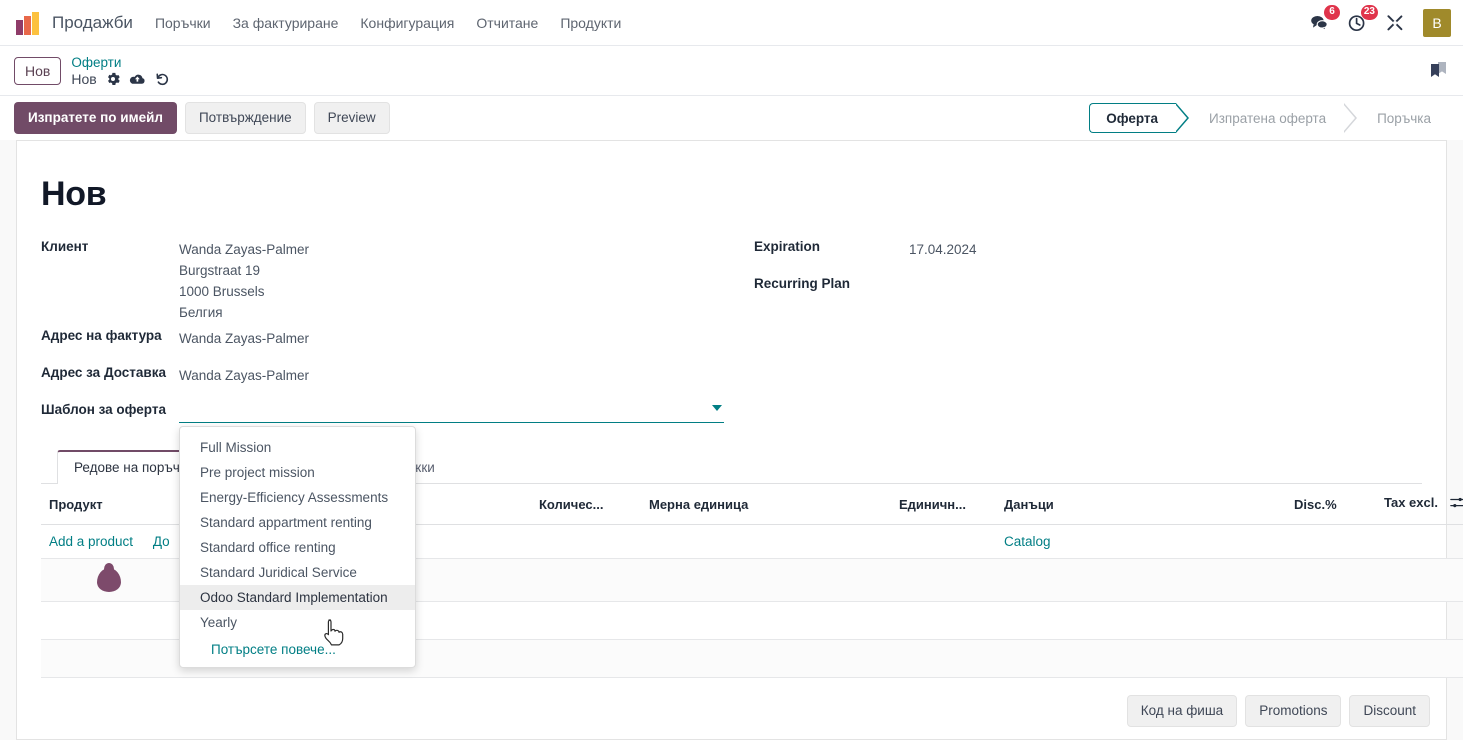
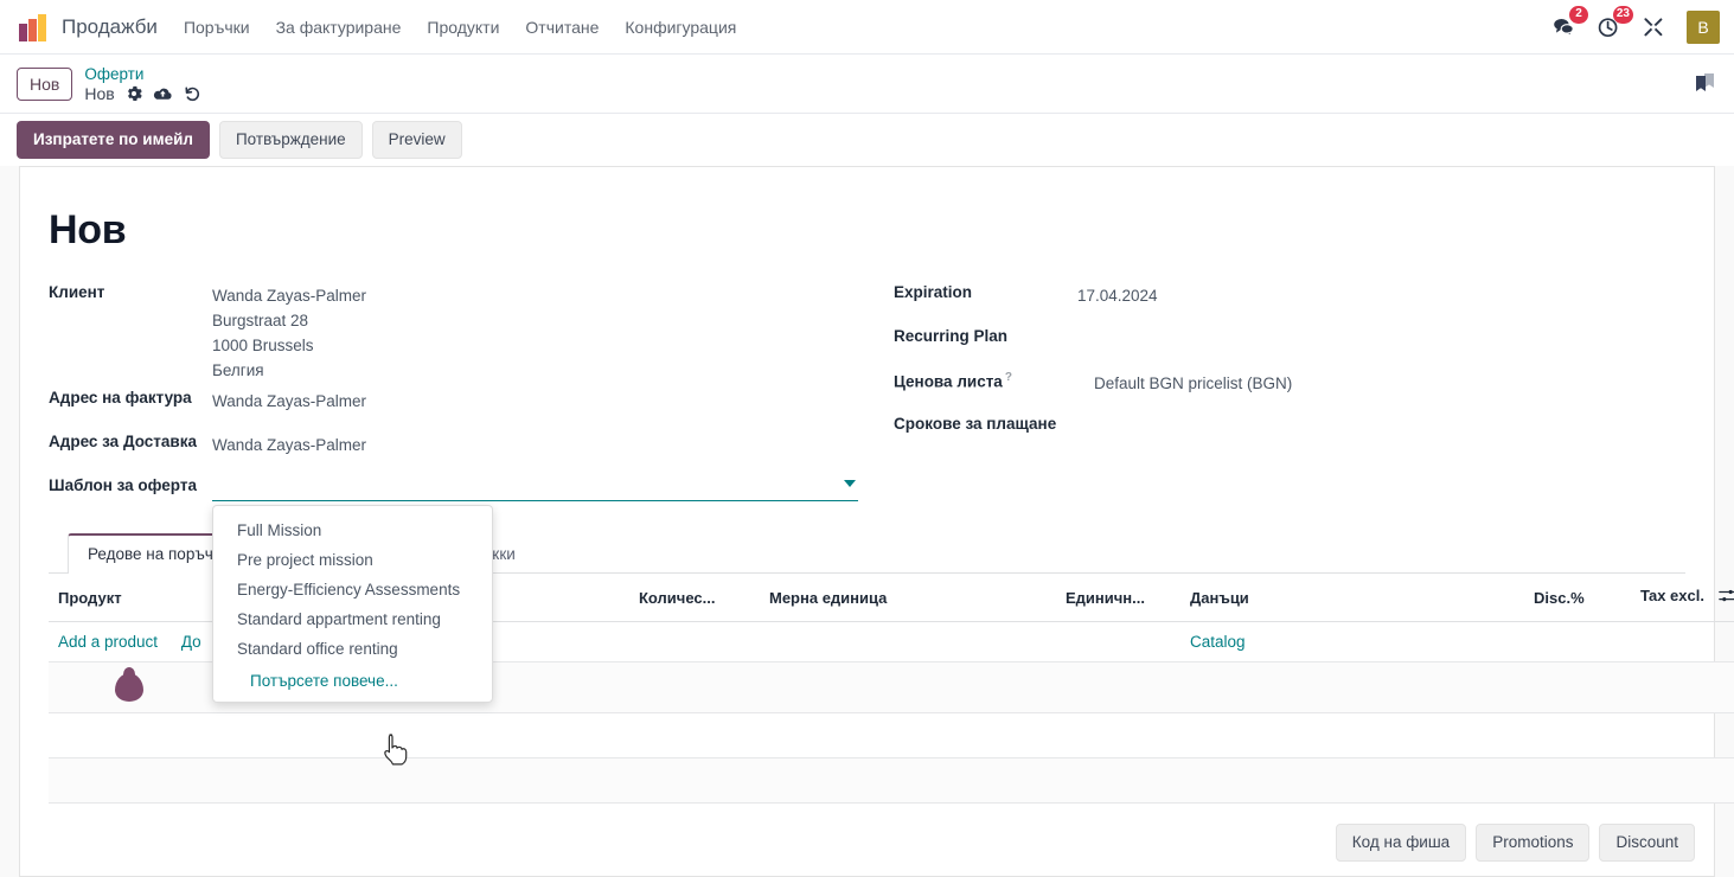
  Продажби
  Поръчки
  За фактуриране
- Конфигурация
+ Продукти
  Отчитане
- Продукти
+ Конфигурация
- 6
+ 2
  23
  B
  Нов
  Оферти
  Нов
  Изпратете по имейл
  Потвърждение
  Preview
- Оферта
- Изпратена оферта
- Поръчка
  Нов
  Клиент
  Wanda Zayas-Palmer
- Burgstraat 19
+ Burgstraat 28
  1000 Brussels
  Белгия
  Адрес на фактура
  Wanda Zayas-Palmer
  Адрес за Доставка
  Wanda Zayas-Palmer
  Шаблон за оферта
  Full Mission
  Pre project mission
  Energy-Efficiency Assessments
  Standard appartment renting
  Standard office renting
- Standard Juridical Service
- Odoo Standard Implementation
- Yearly
  Потърсете повече...
  Expiration
  17.04.2024
  Recurring Plan
+ Ценова листа ?
+ Default BGN pricelist (BGN)
+ Срокове за плащане
  Редове на поръч
  Продукт	Количес...	Мерна единица	Единичн...	Данъци	Disc.%	Tax excl.
  Add a product До	Catalog
  Код на фиша
  Promotions
  Discount
